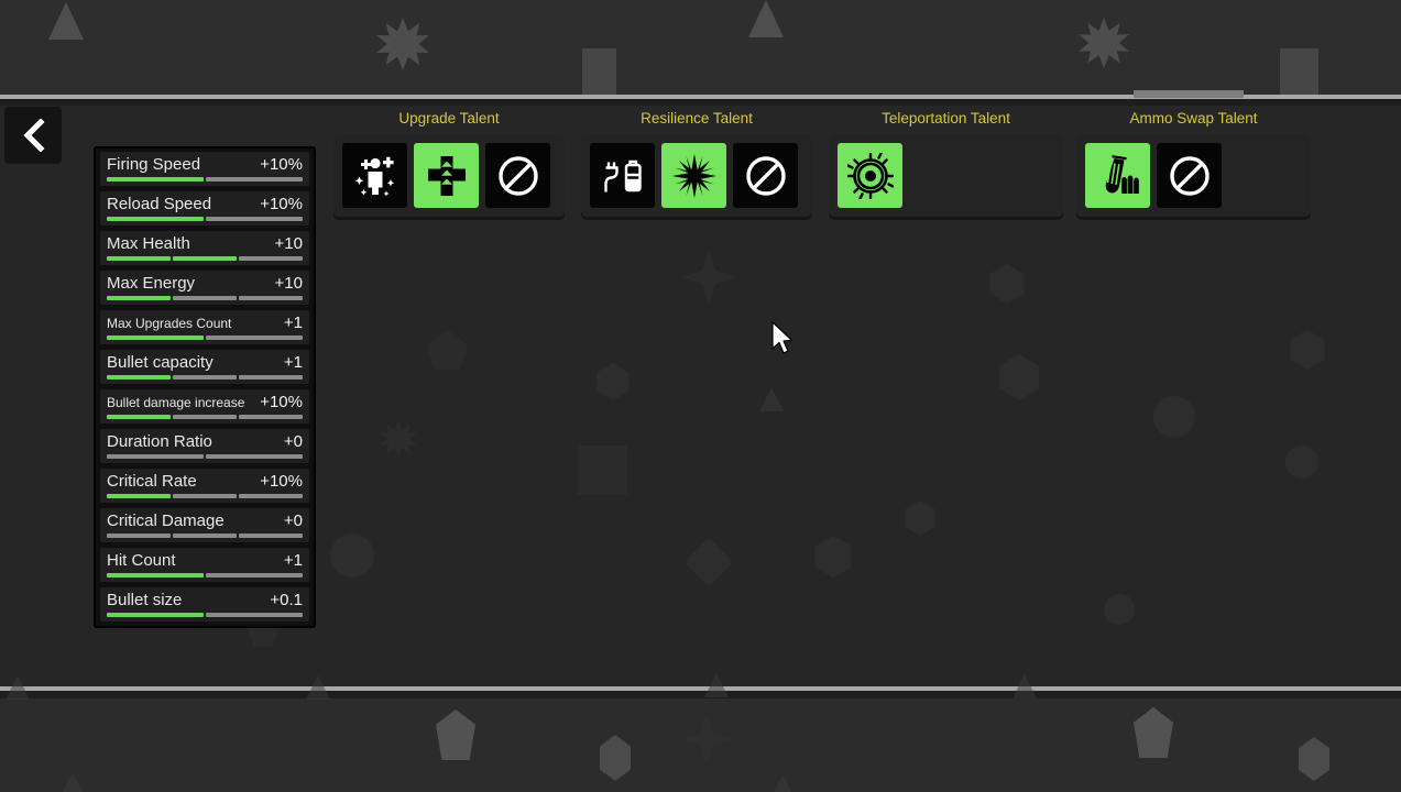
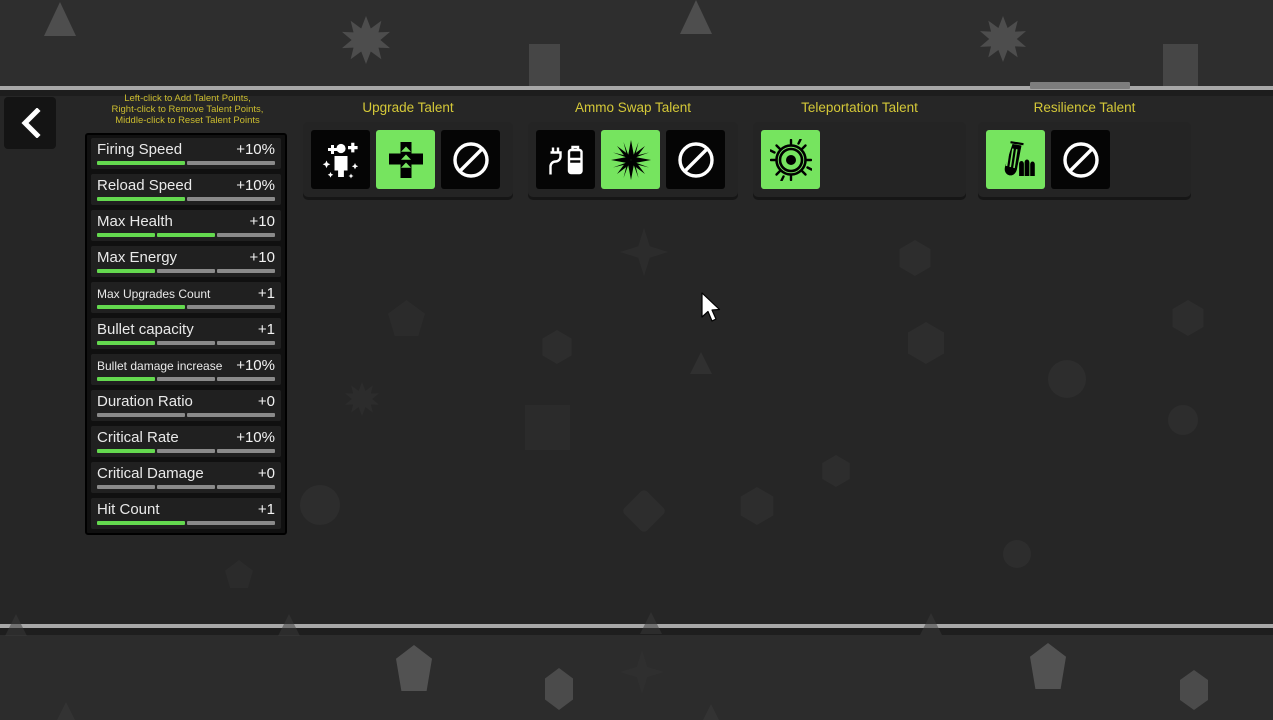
+ Left-click to Add Talent Points,
+ Right-click to Remove Talent Points,
+ Middle-click to Reset Talent Points
  Firing Speed
  +10%
  Reload Speed
  +10%
  Max Health
  +10
  Max Energy
  +10
  Max Upgrades Count
  +1
  Bullet capacity
  +1
  Bullet damage increase
  +10%
  Duration Ratio
  +0
  Critical Rate
  +10%
  Critical Damage
  +0
  Hit Count
  +1
- Bullet size
- +0.1
  Upgrade Talent
- Resilience Talent
+ Ammo Swap Talent
  Teleportation Talent
- Ammo Swap Talent
+ Resilience Talent
